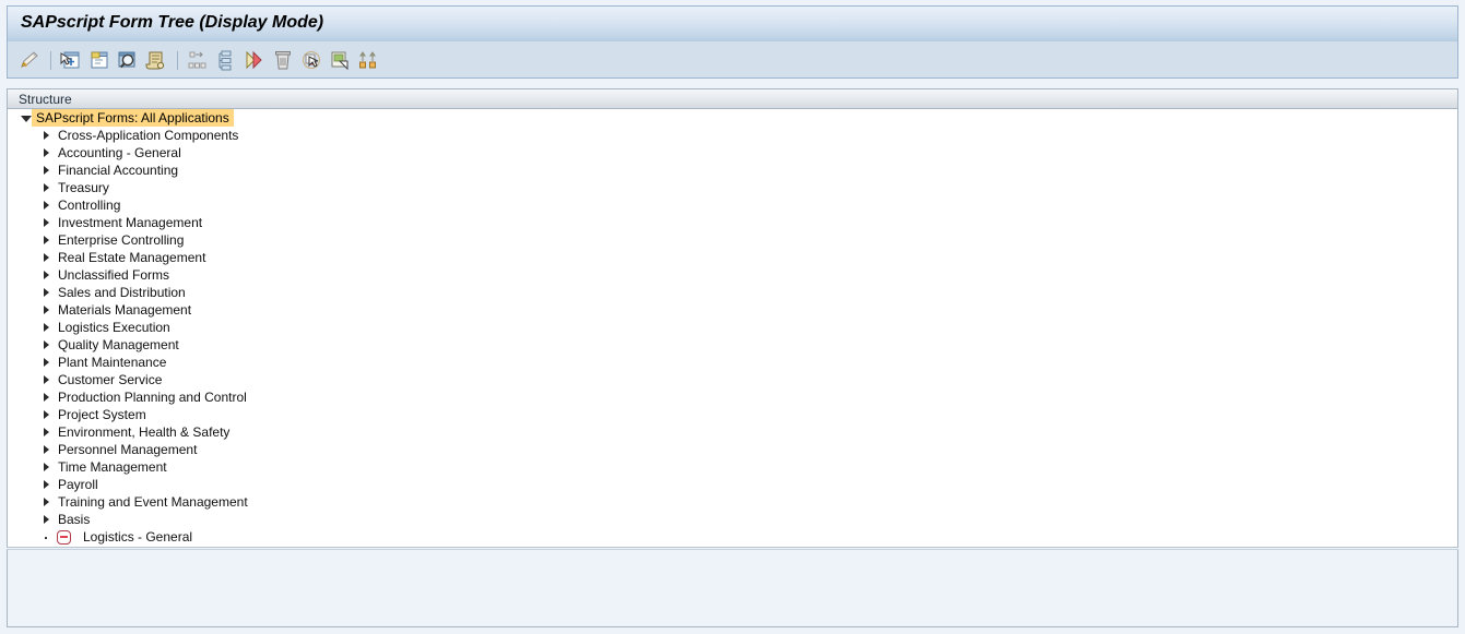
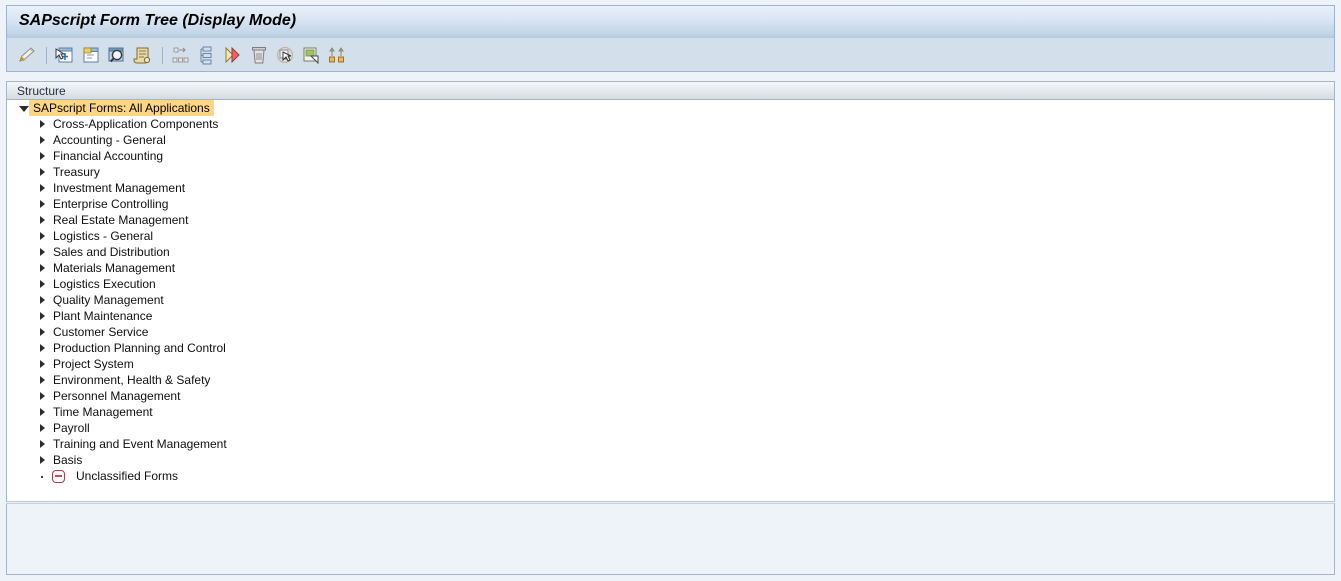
  SAPscript Form Tree (Display Mode)
  Structure
  SAPscript Forms: All Applications
  Cross-Application Components
  Accounting - General
  Financial Accounting
  Treasury
- Controlling
  Investment Management
  Enterprise Controlling
  Real Estate Management
- Unclassified Forms
+ Logistics - General
  Sales and Distribution
  Materials Management
  Logistics Execution
  Quality Management
  Plant Maintenance
  Customer Service
  Production Planning and Control
  Project System
  Environment, Health & Safety
  Personnel Management
  Time Management
  Payroll
  Training and Event Management
  Basis
- Logistics - General
+ Unclassified Forms
